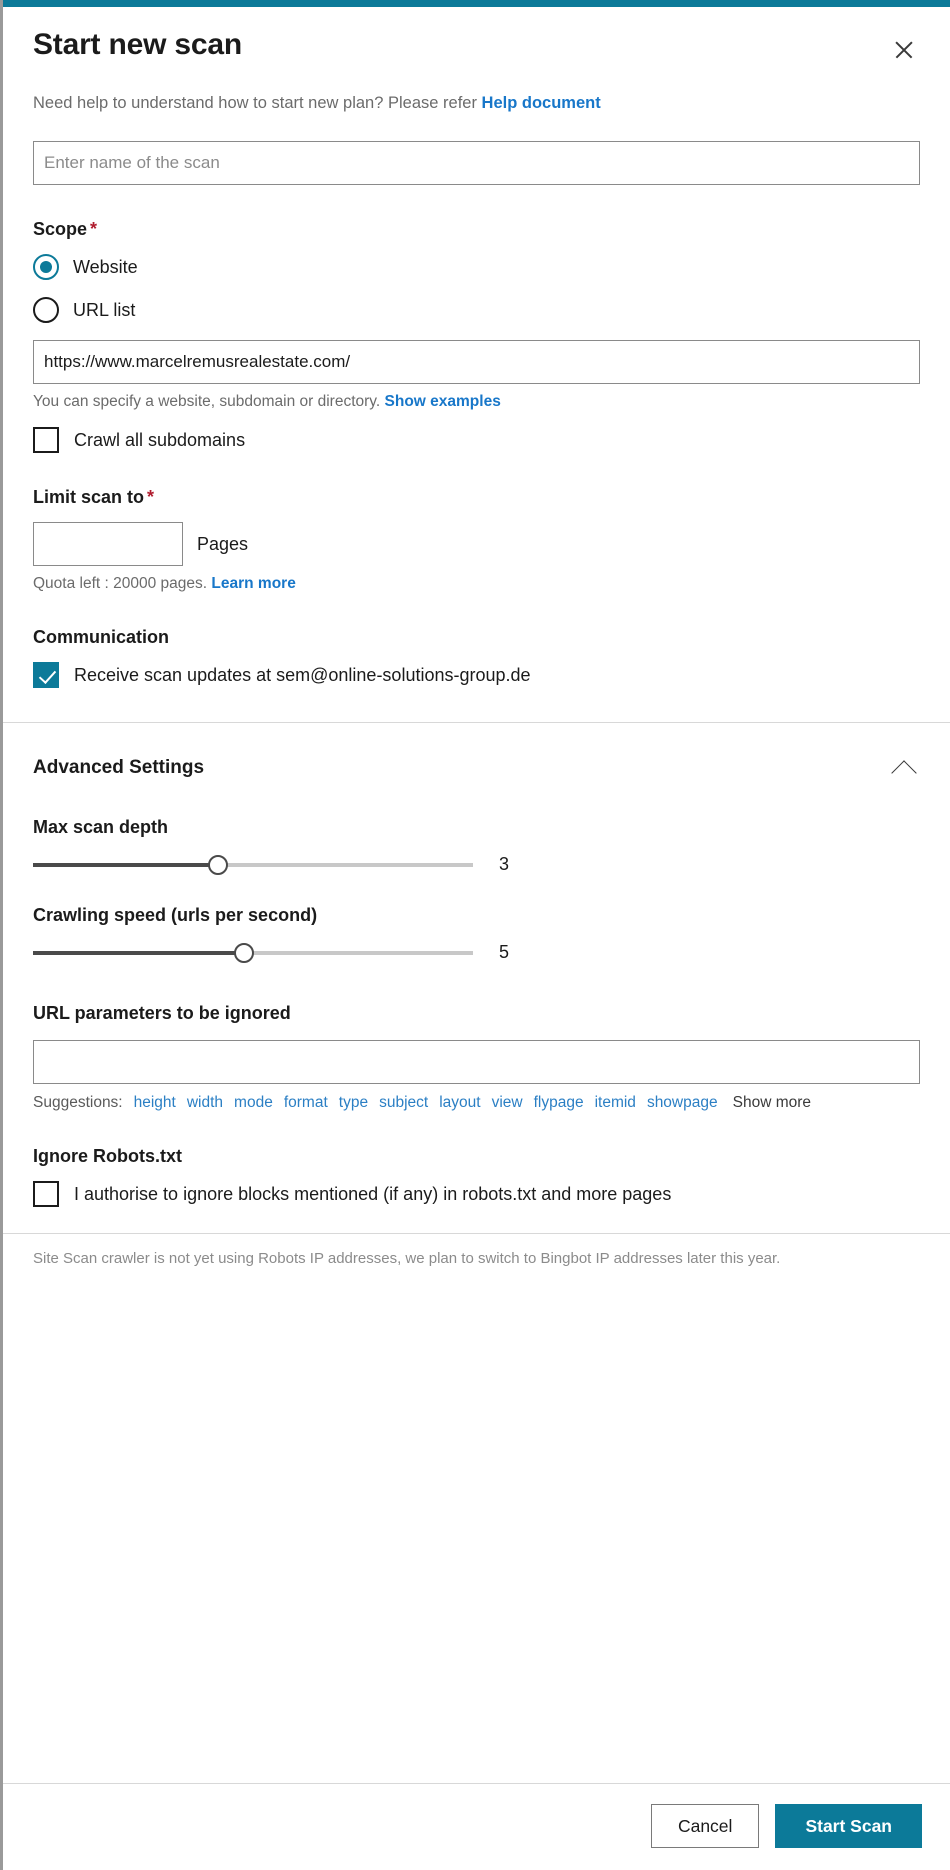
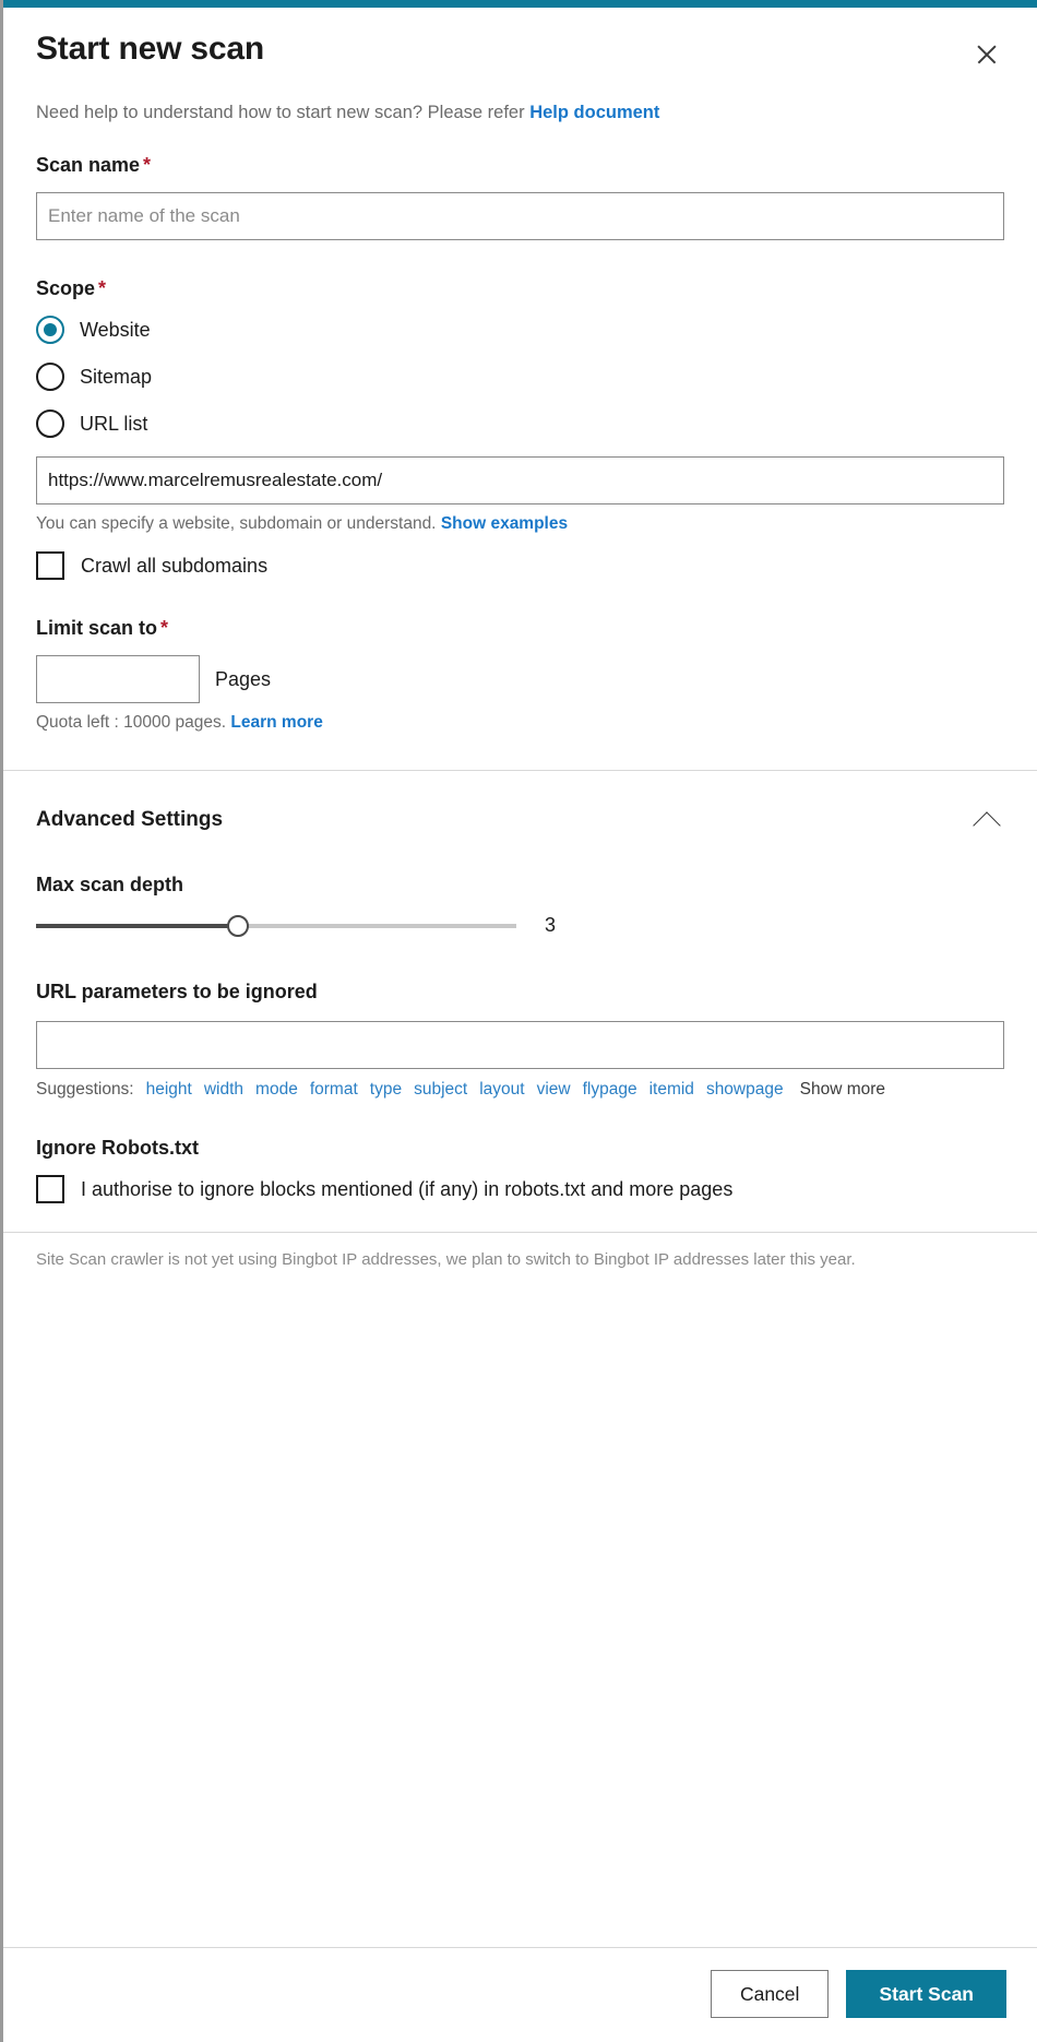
  Start new scan
- Need help to understand how to start new plan? Please refer Help document
+ Need help to understand how to start new scan? Please refer Help document
+ Scan name *
  Enter name of the scan
  Scope *
  Website
+ Sitemap
  URL list
  https://www.marcelremusrealestate.com/
- You can specify a website, subdomain or directory. Show examples
+ You can specify a website, subdomain or understand. Show examples
  Crawl all subdomains
  Limit scan to *
  Pages
- Quota left : 20000 pages. Learn more
+ Quota left : 10000 pages. Learn more
- Communication
- Receive scan updates at sem@online-solutions-group.de
  Advanced Settings
  Max scan depth
  3
- Crawling speed (urls per second)
- 5
  URL parameters to be ignored
  Suggestions:
  height
  width
  mode
  format
  type
  subject
  layout
  view
  flypage
  itemid
  showpage
  Show more
  Ignore Robots.txt
  I authorise to ignore blocks mentioned (if any) in robots.txt and more pages
- Site Scan crawler is not yet using Robots IP addresses, we plan to switch to Bingbot IP addresses later this year.
+ Site Scan crawler is not yet using Bingbot IP addresses, we plan to switch to Bingbot IP addresses later this year.
  Cancel
  Start Scan
